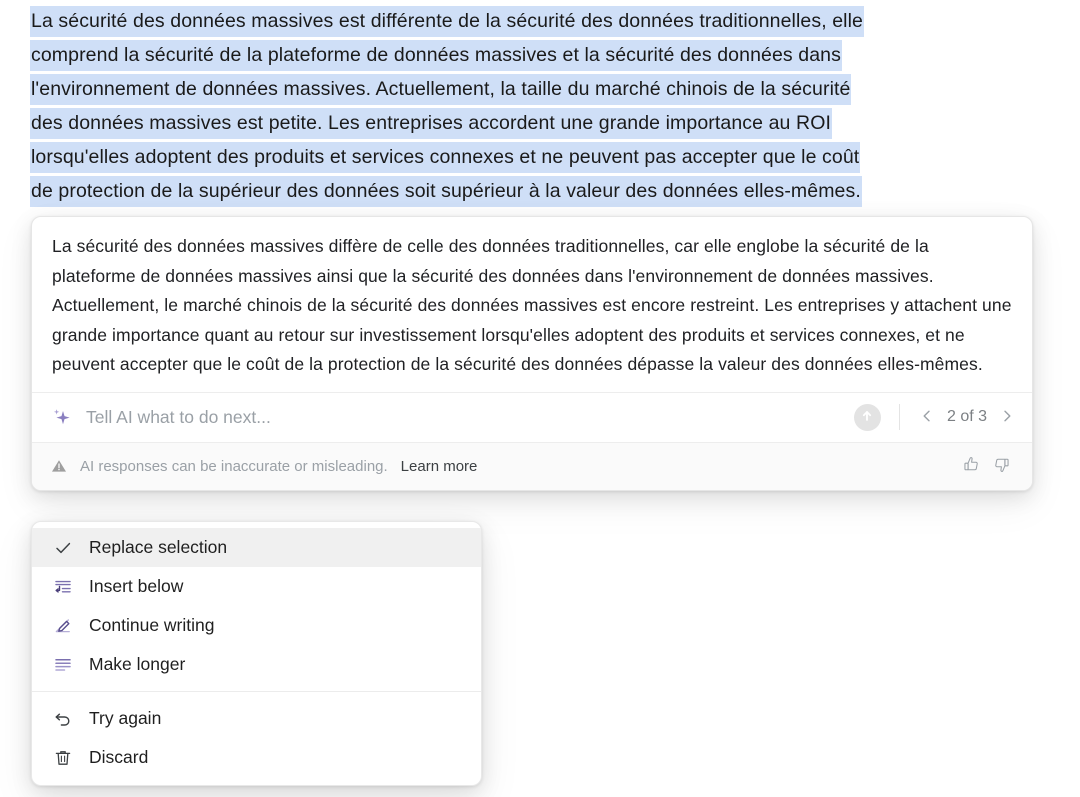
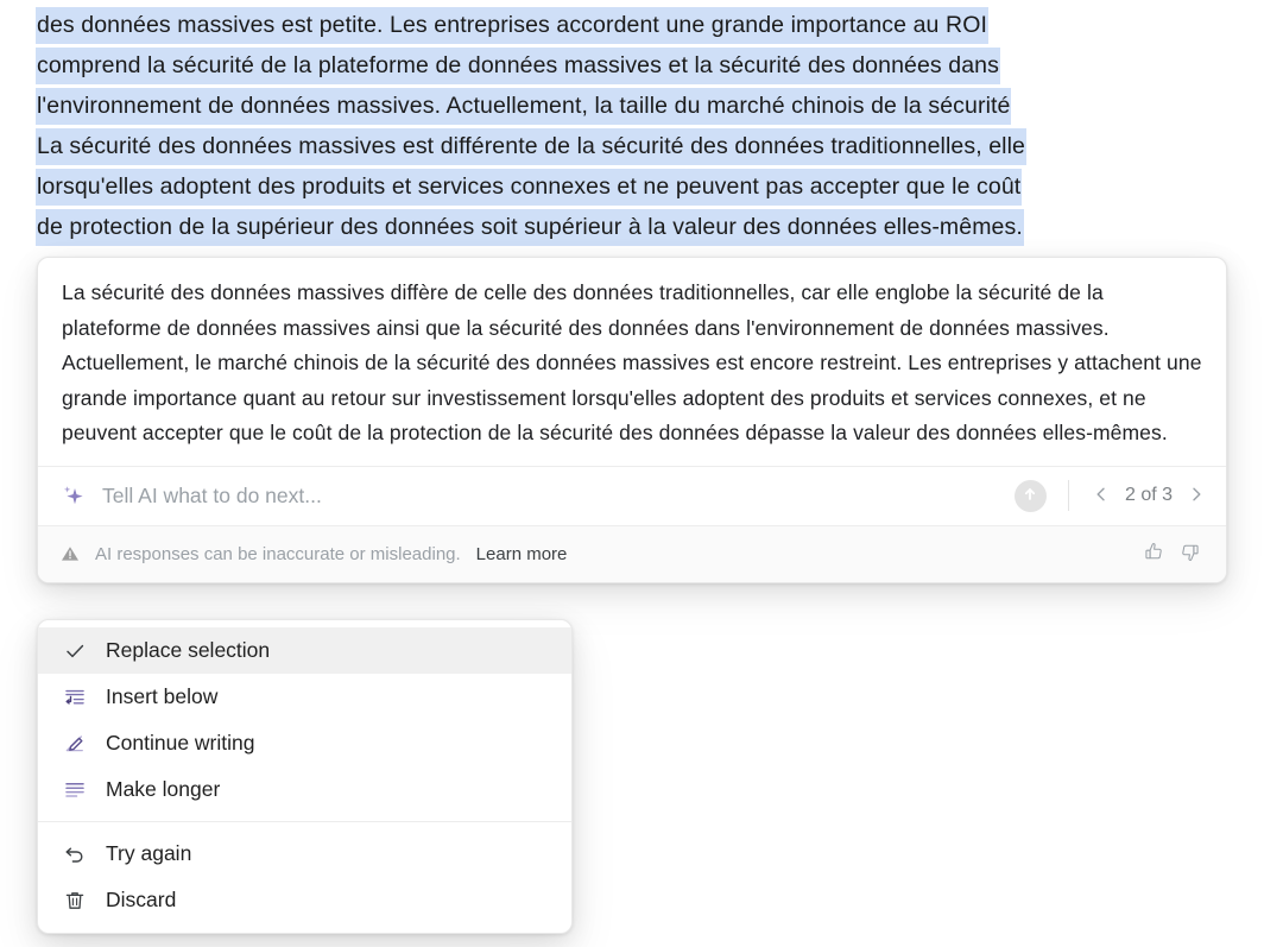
- La sécurité des données massives est différente de la sécurité des données traditionnelles, elle
+ des données massives est petite. Les entreprises accordent une grande importance au ROI
  comprend la sécurité de la plateforme de données massives et la sécurité des données dans
  l'environnement de données massives. Actuellement, la taille du marché chinois de la sécurité
- des données massives est petite. Les entreprises accordent une grande importance au ROI
+ La sécurité des données massives est différente de la sécurité des données traditionnelles, elle
  lorsqu'elles adoptent des produits et services connexes et ne peuvent pas accepter que le coût
  de protection de la supérieur des données soit supérieur à la valeur des données elles-mêmes.
  La sécurité des données massives diffère de celle des données traditionnelles, car elle englobe la sécurité de la plateforme de données massives ainsi que la sécurité des données dans l'environnement de données massives. Actuellement, le marché chinois de la sécurité des données massives est encore restreint. Les entreprises y attachent une grande importance quant au retour sur investissement lorsqu'elles adoptent des produits et services connexes, et ne peuvent accepter que le coût de la protection de la sécurité des données dépasse la valeur des données elles-mêmes.
  Tell AI what to do next...
  2 of 3
  AI responses can be inaccurate or misleading.
  Learn more
  Replace selection
  Insert below
  Continue writing
  Make longer
  Try again
  Discard
